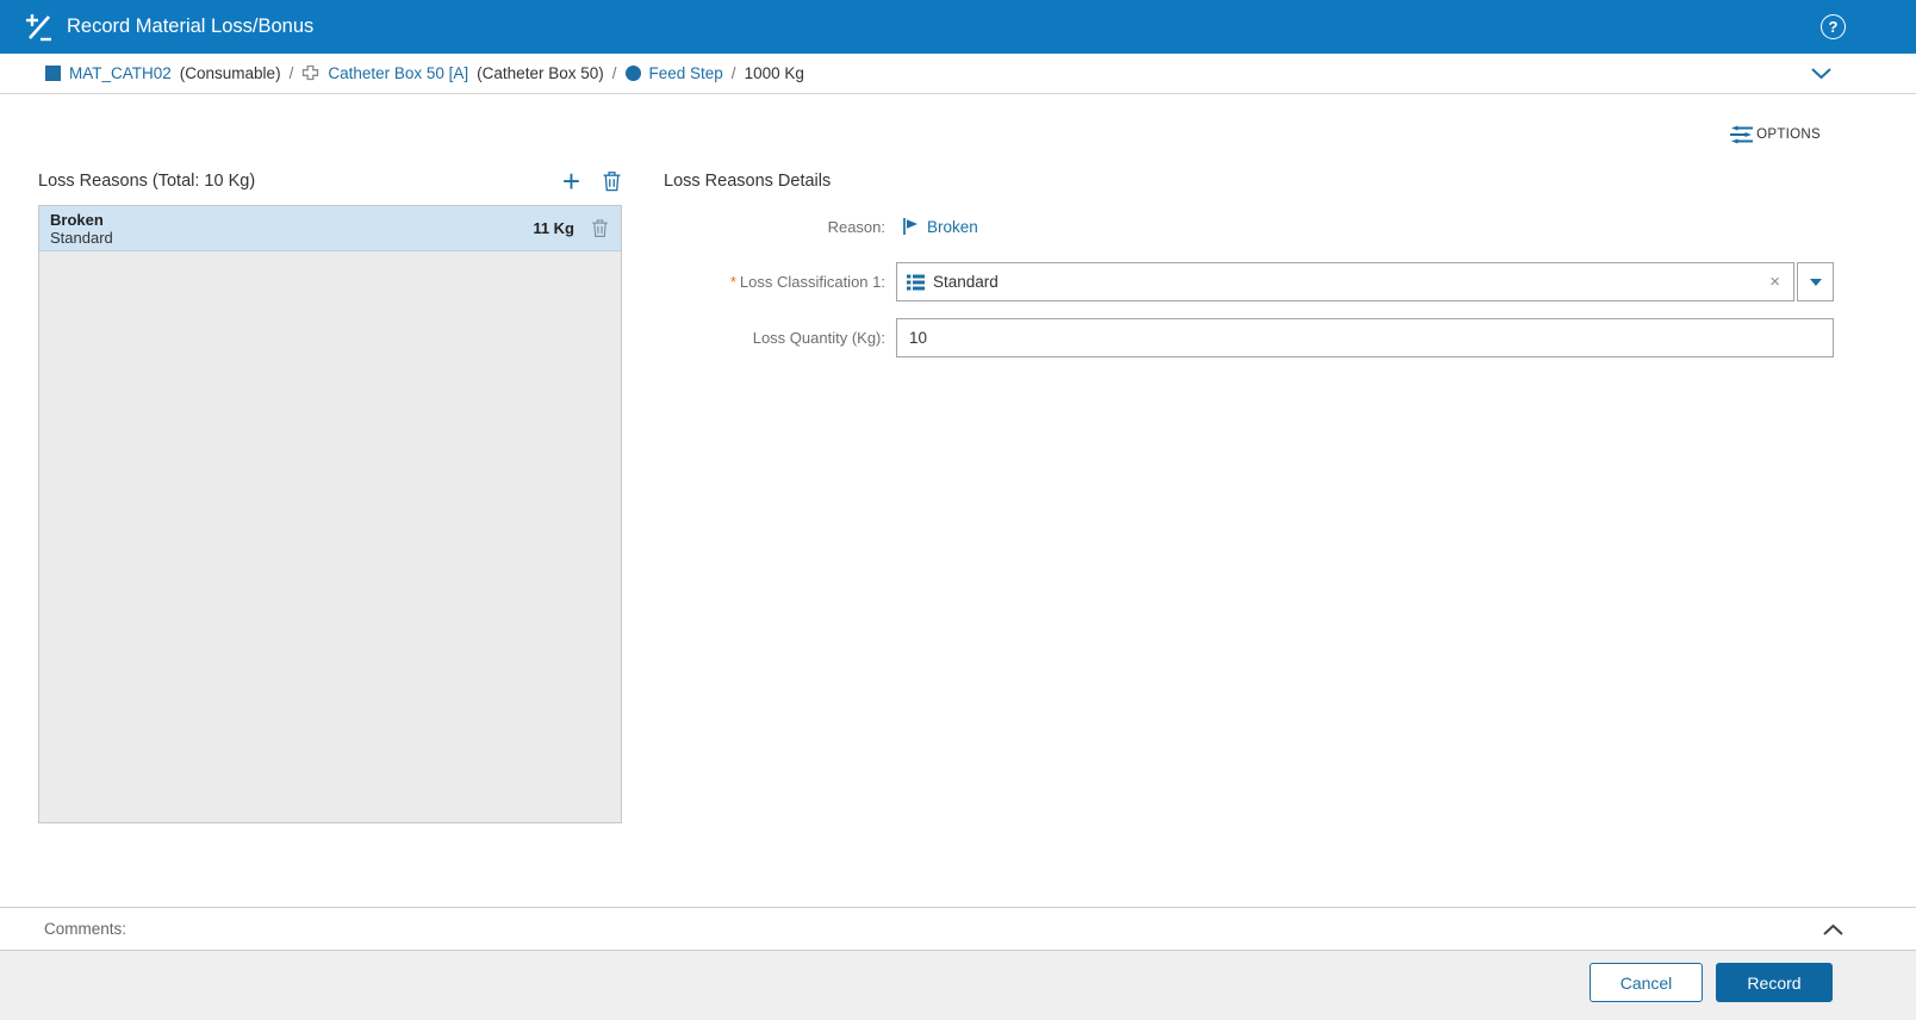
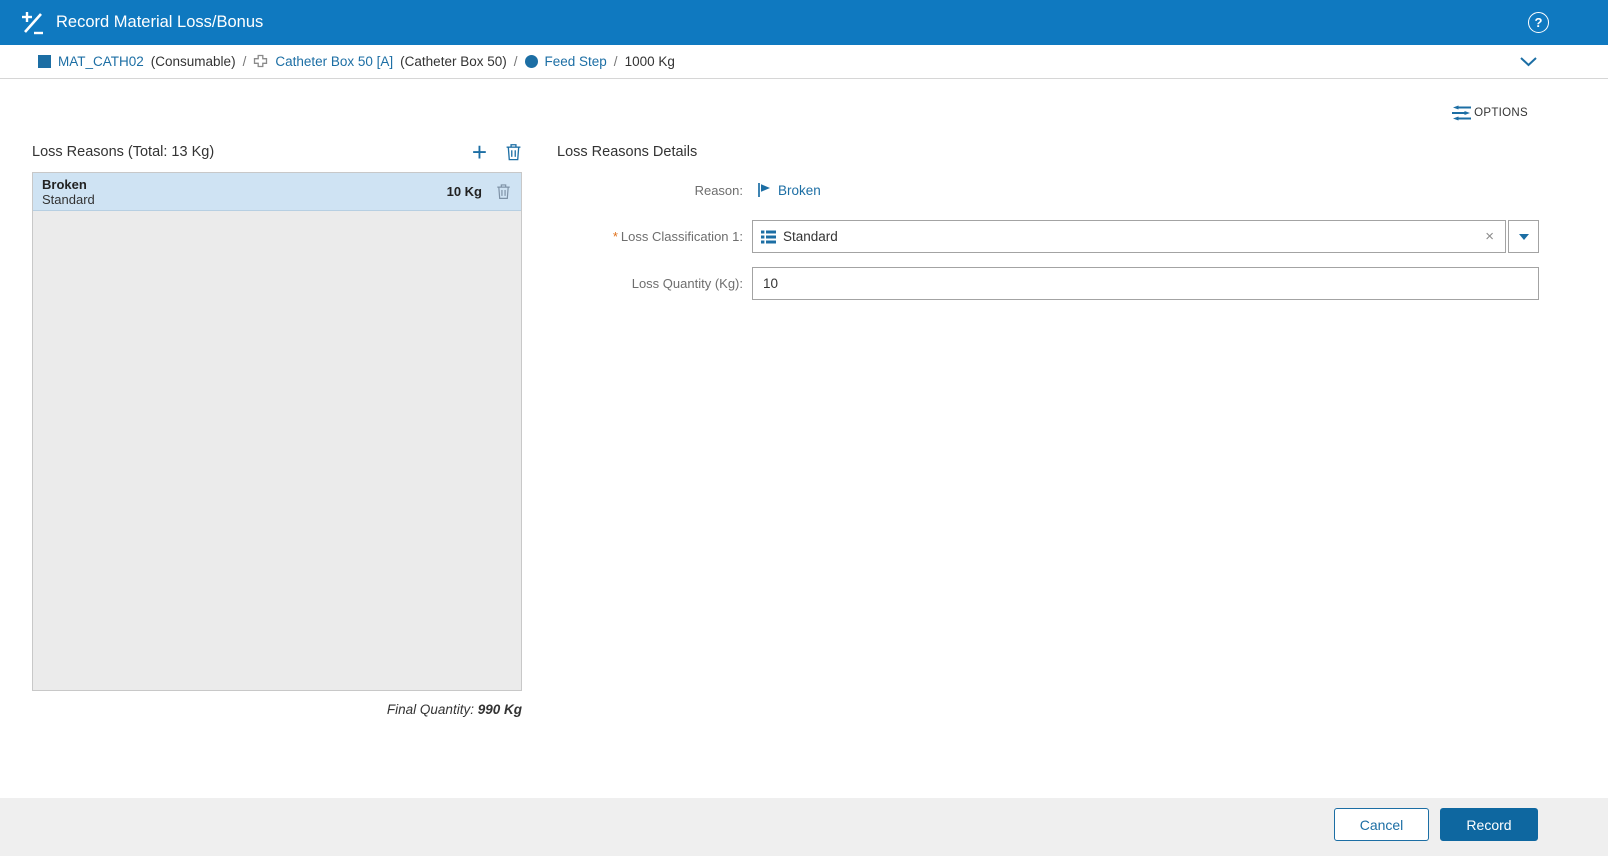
  Record Material Loss/Bonus
  ?
  MAT_CATH02
  (Consumable)
  /
  Catheter Box 50 [A]
  (Catheter Box 50)
  /
  Feed Step
  /
  1000 Kg
  OPTIONS
- Loss Reasons (Total: 10 Kg)
+ Loss Reasons (Total: 13 Kg)
  +
  Broken
  Standard
- 11 Kg
+ 10 Kg
+ Final Quantity: 990 Kg
  Loss Reasons Details
  Reason:
  Broken
  * Loss Classification 1:
  Standard
  ×
  Loss Quantity (Kg):
  10
- Comments:
  Cancel
  Record
